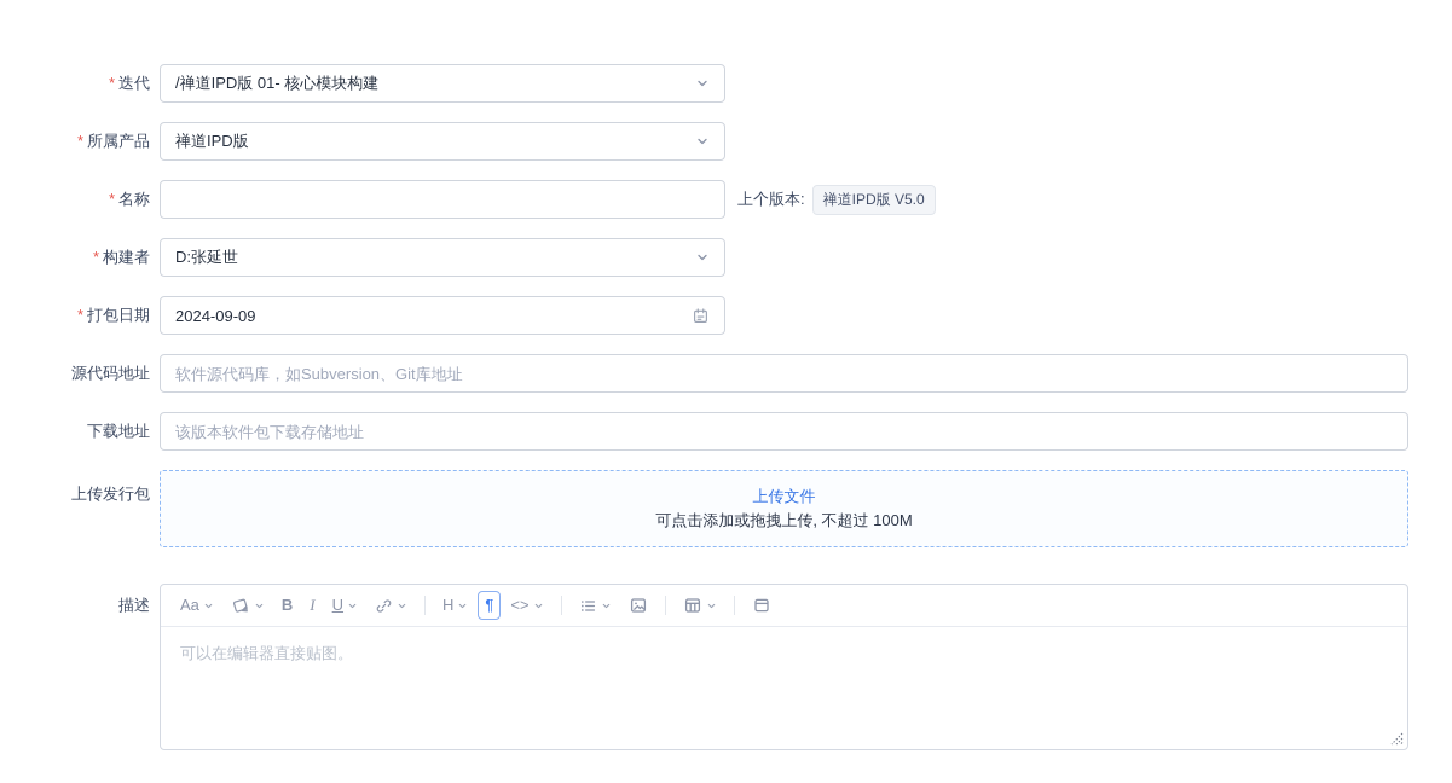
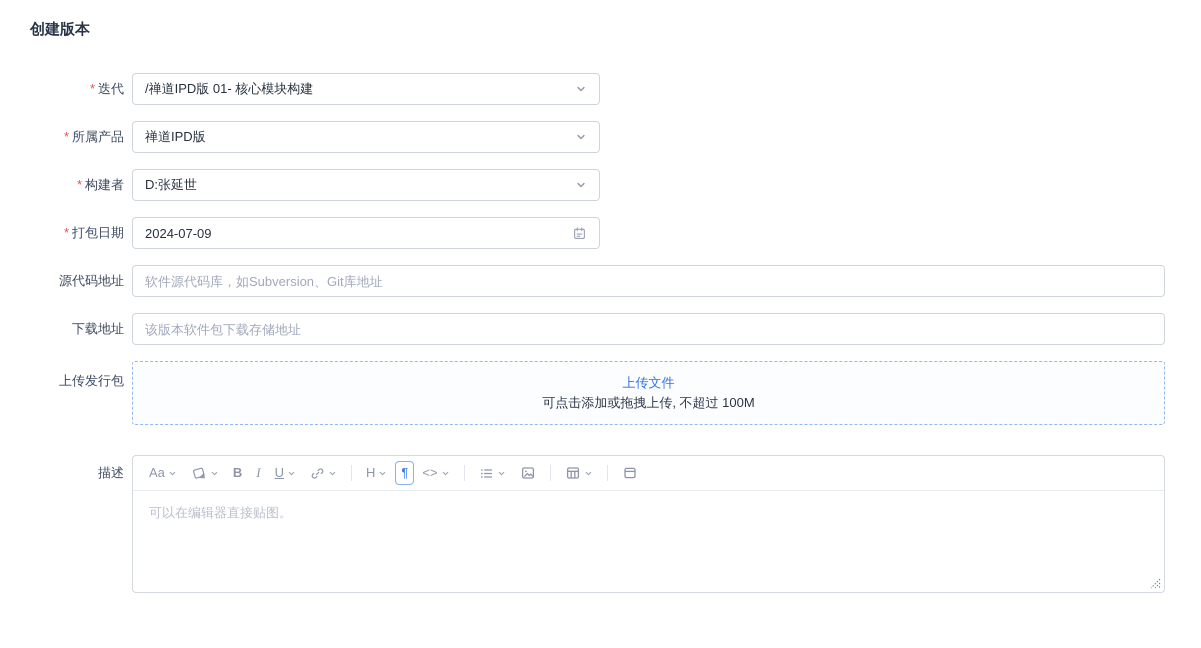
+ 创建版本
  * 迭代
  /禅道IPD版 01- 核心模块构建
  * 所属产品
  禅道IPD版
- * 名称
- 上个版本:
- 禅道IPD版 V5.0
  * 构建者
  D:张延世
  * 打包日期
- 2024-09-09
+ 2024-07-09
  源代码地址
  软件源代码库，如Subversion、Git库地址
  下载地址
  该版本软件包下载存储地址
  上传发行包
  上传文件
  可点击添加或拖拽上传, 不超过 100M
  描述
  Aa
  B
  I
  U
  H
  ¶
  <>
  可以在编辑器直接贴图。
